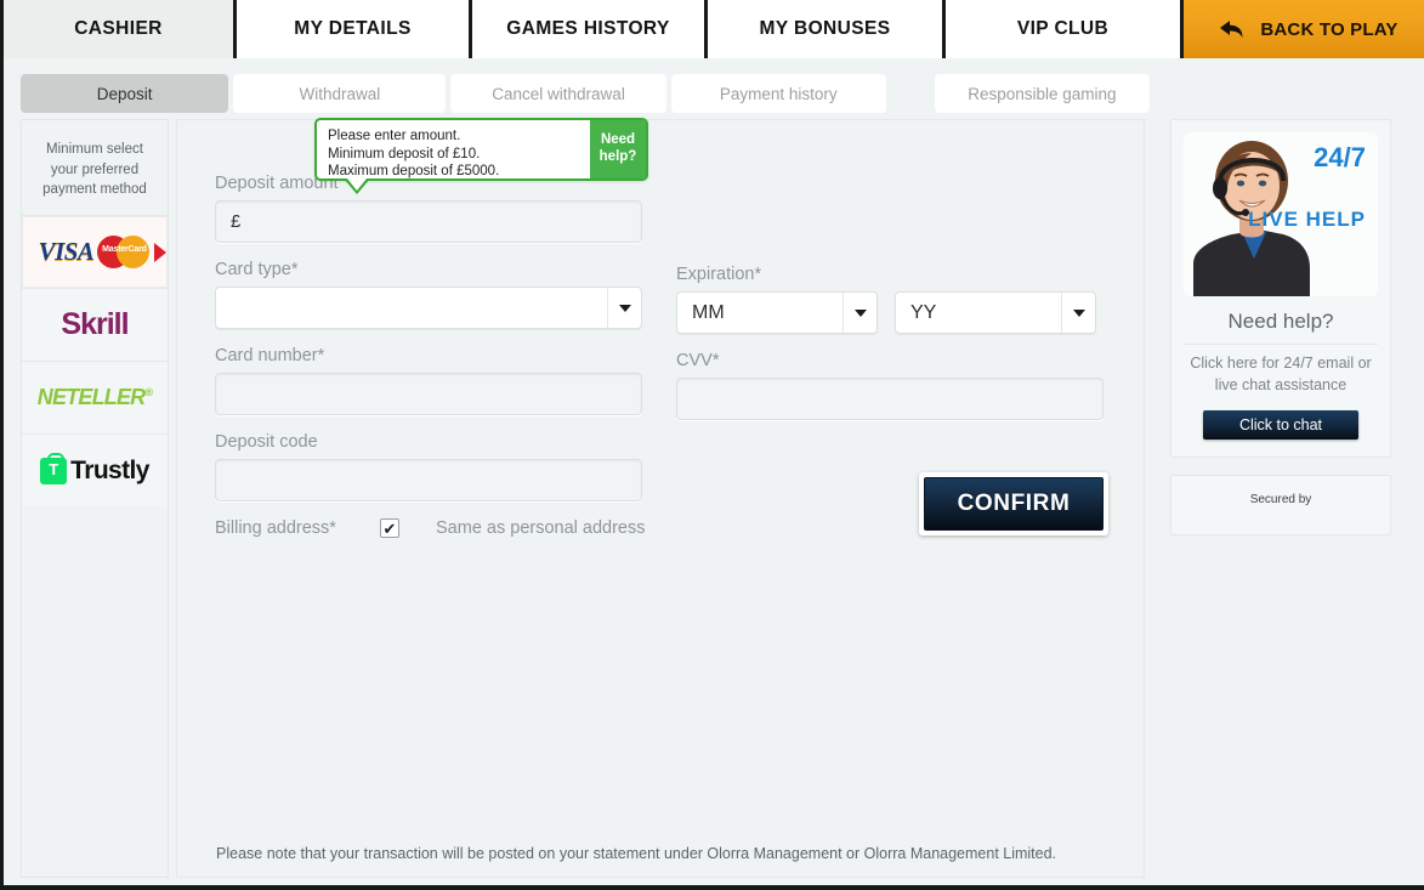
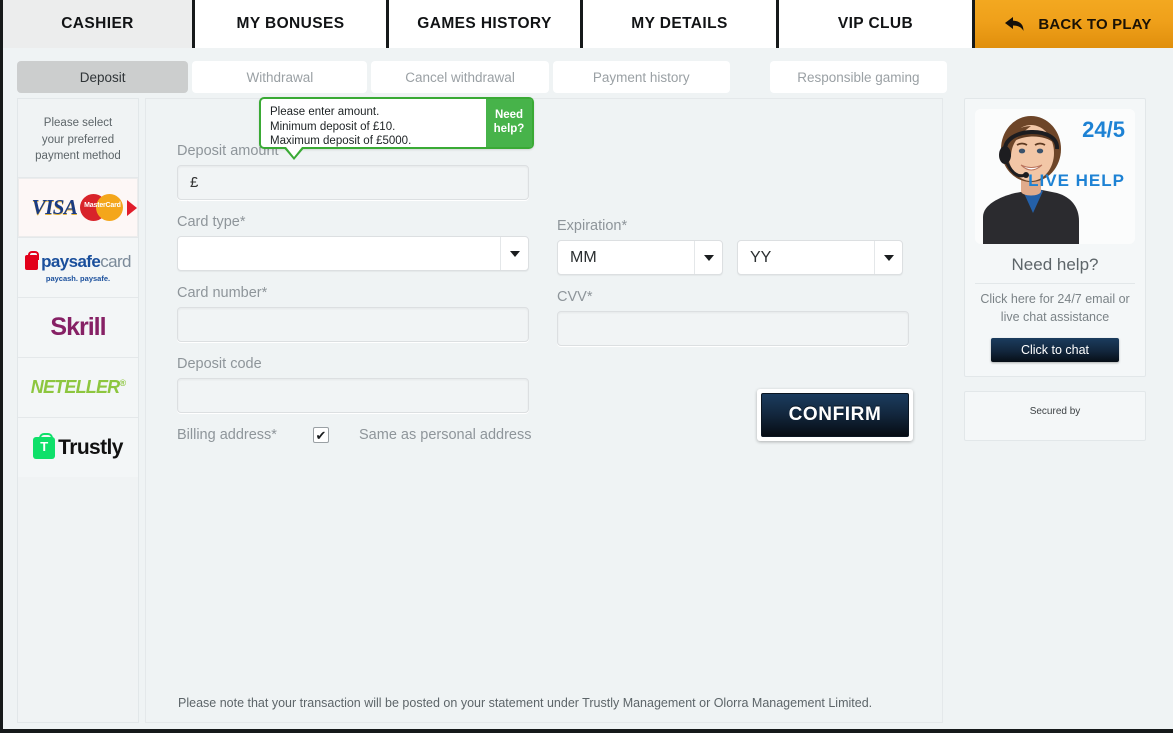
  CASHIER
- MY DETAILS
+ MY BONUSES
  GAMES HISTORY
- MY BONUSES
+ MY DETAILS
  VIP CLUB
  BACK TO PLAY
  Deposit
  Withdrawal
  Cancel withdrawal
  Payment history
  Responsible gaming
- Minimum select your preferred payment method
+ Please select your preferred payment method
  VISA
+ paysafe
+ card
+ paycash. paysafe.
  Skrill
  NETELLER®
  Trustly
  Deposit amount
  £
  Card type*
  Card number*
  Deposit code
  Billing address*
  ✔
  Same as personal address
  Expiration*
  MM
  YY
  CVV*
  CONFIRM
- Please note that your transaction will be posted on your statement under Olorra Management or Olorra Management Limited.
+ Please note that your transaction will be posted on your statement under Trustly Management or Olorra Management Limited.
  Please enter amount.
  Minimum deposit of £10.
  Maximum deposit of £5000.
  Need
  help?
- 24/7
+ 24/5
  LIVE HELP
  Need help?
  Click here for 24/7 email or live chat assistance
  Click to chat
  Secured by
